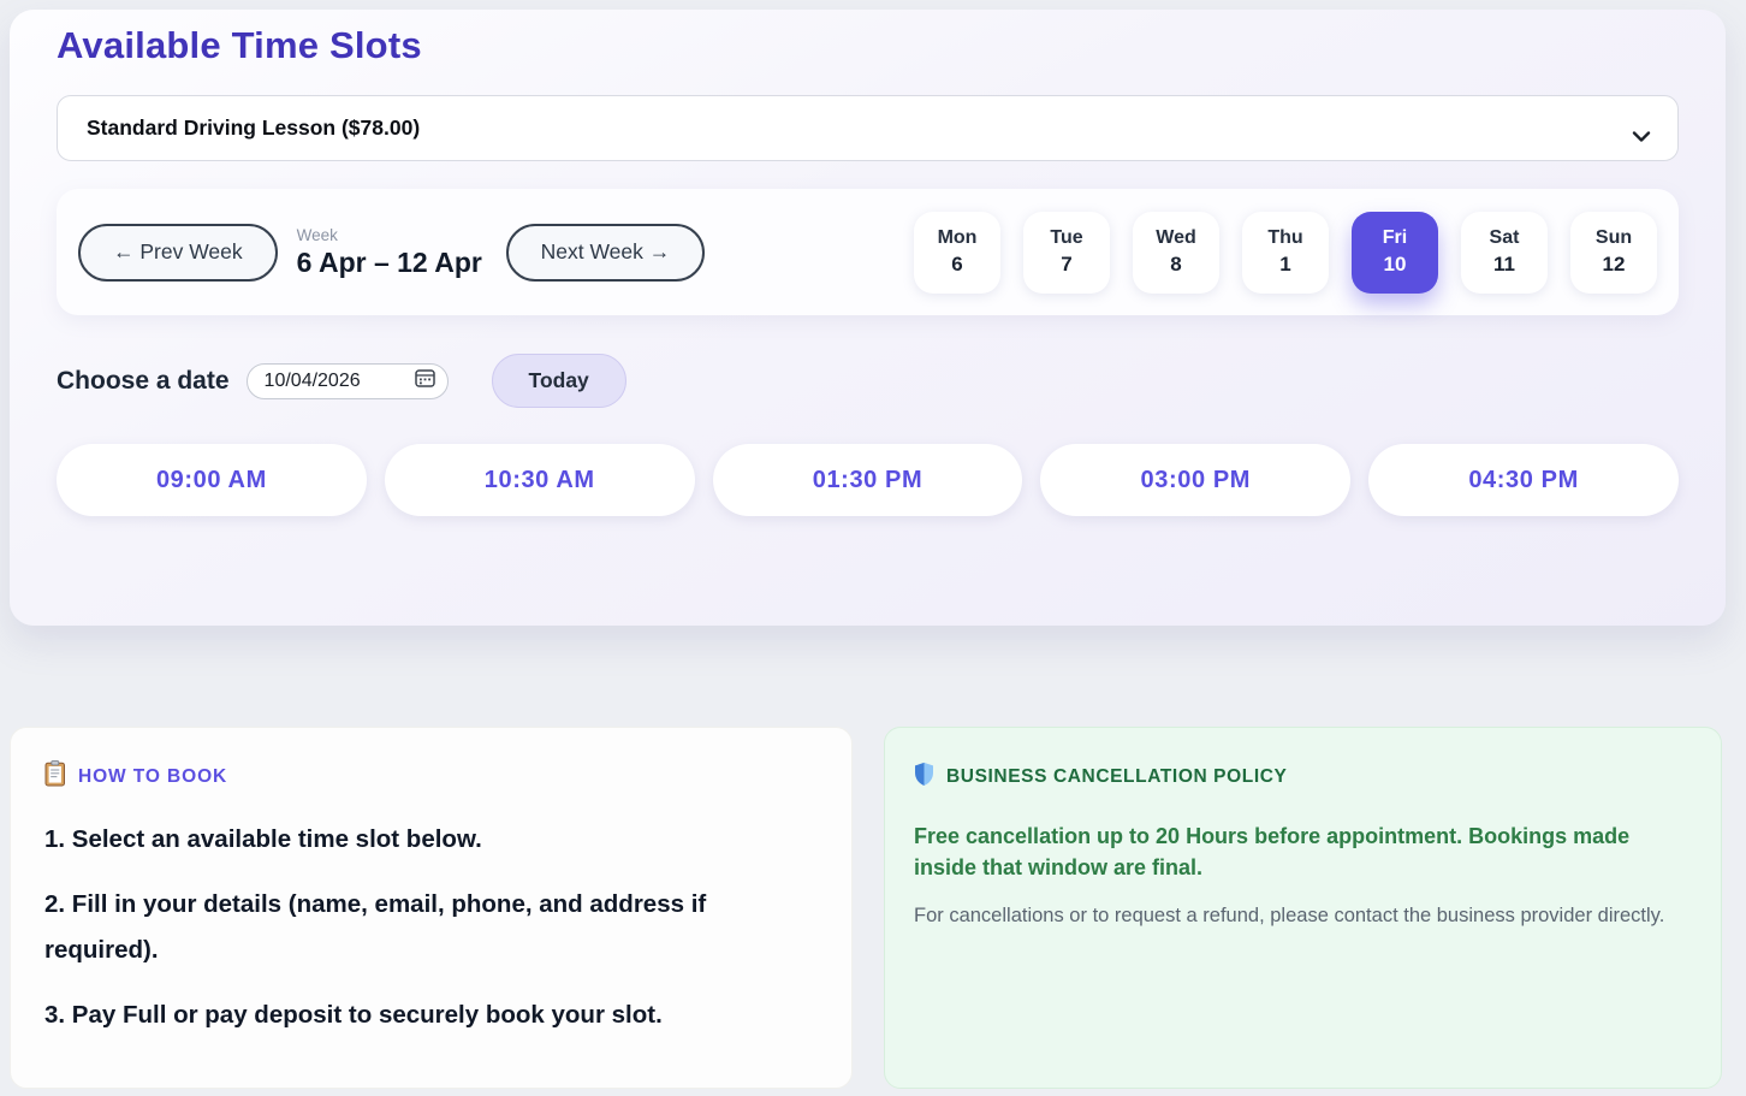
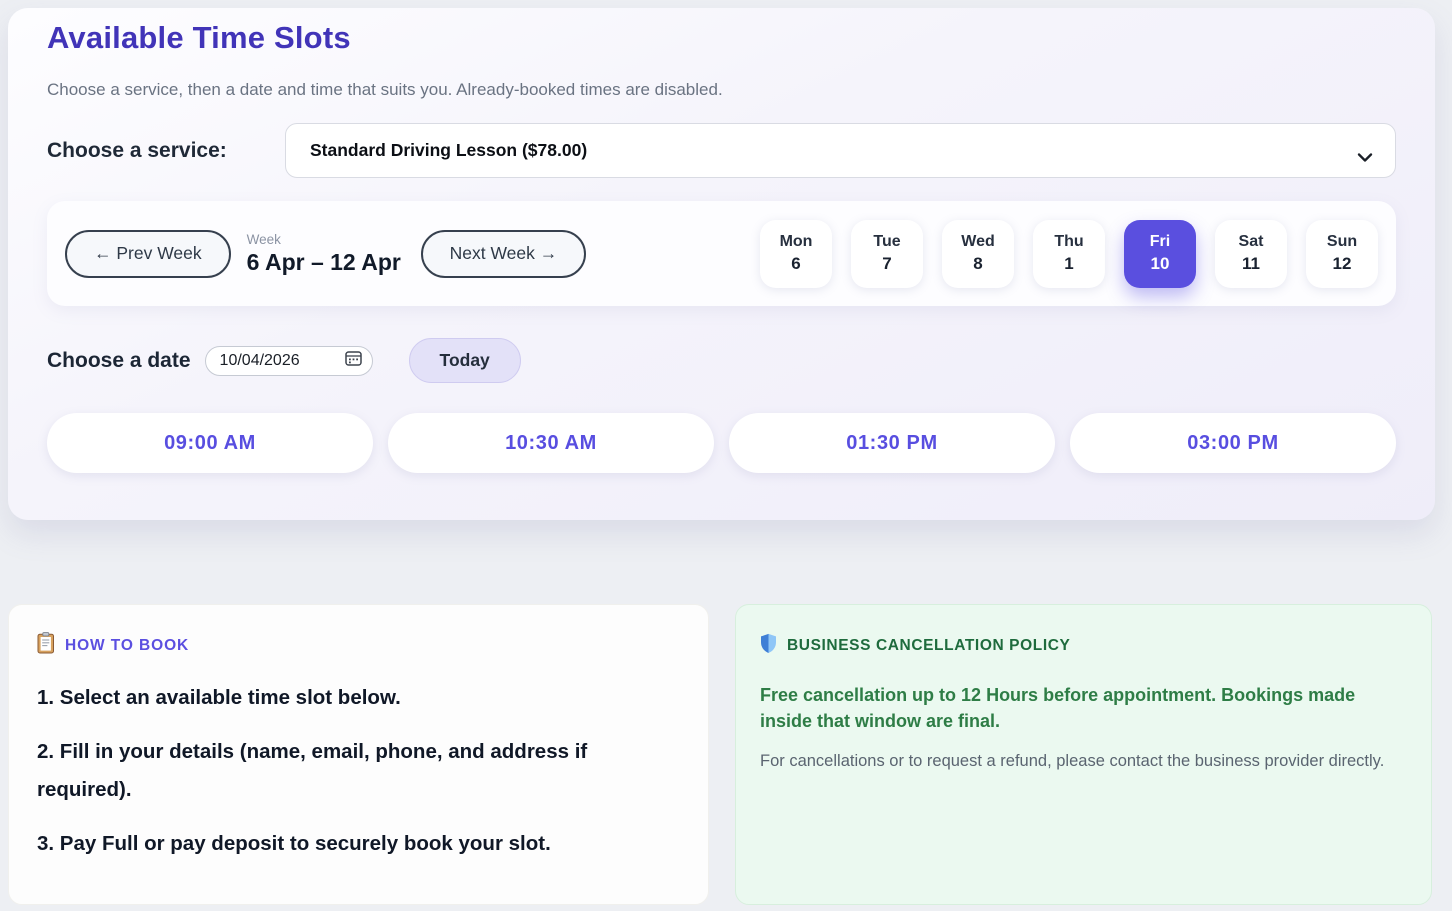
  Available Time Slots
+ Choose a service, then a date and time that suits you. Already-booked times are disabled.
+ Choose a service:
  Standard Driving Lesson ($78.00)
  ← Prev Week
  Week
  6 Apr – 12 Apr
  Next Week →
  Mon
  6
  Tue
  7
  Wed
  8
  Thu
  1
  Fri
  10
  Sat
  11
  Sun
  12
  Choose a date
  10/04/2026
  Today
  09:00 AM
  10:30 AM
  01:30 PM
  03:00 PM
- 04:30 PM
  HOW TO BOOK
  1. Select an available time slot below.
  2. Fill in your details (name, email, phone, and address if required).
  3. Pay Full or pay deposit to securely book your slot.
  BUSINESS CANCELLATION POLICY
- Free cancellation up to 20 Hours before appointment. Bookings made inside that window are final.
+ Free cancellation up to 12 Hours before appointment. Bookings made inside that window are final.
  For cancellations or to request a refund, please contact the business provider directly.
